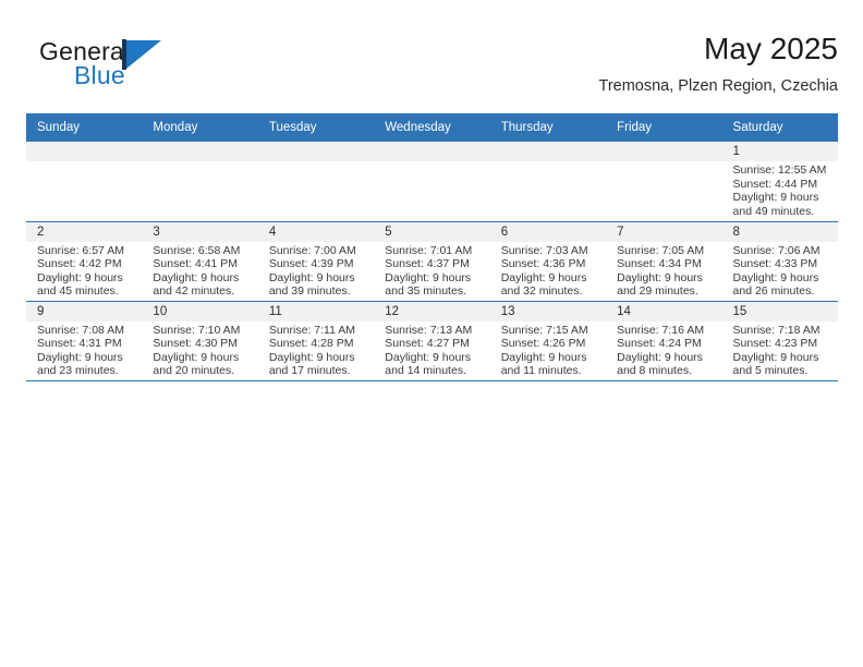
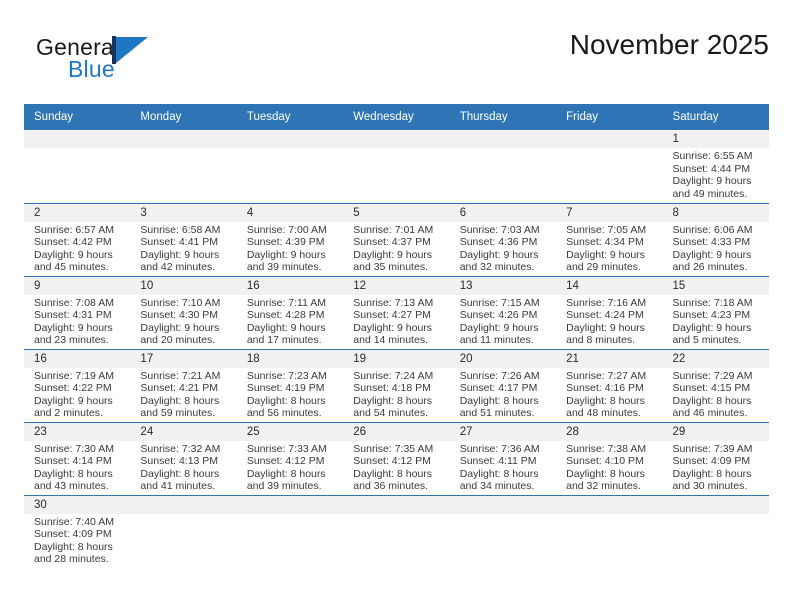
  General
  Blue
- May 2025
+ November 2025
- Tremosna, Plzen Region, Czechia
  Sunday	Monday	Tuesday	Wednesday	Thursday	Friday	Saturday
- 						1Sunrise: 12:55 AMSunset: 4:44 PMDaylight: 9 hoursand 49 minutes.
+ 						1Sunrise: 6:55 AMSunset: 4:44 PMDaylight: 9 hoursand 49 minutes.
- 2Sunrise: 6:57 AMSunset: 4:42 PMDaylight: 9 hoursand 45 minutes.	3Sunrise: 6:58 AMSunset: 4:41 PMDaylight: 9 hoursand 42 minutes.	4Sunrise: 7:00 AMSunset: 4:39 PMDaylight: 9 hoursand 39 minutes.	5Sunrise: 7:01 AMSunset: 4:37 PMDaylight: 9 hoursand 35 minutes.	6Sunrise: 7:03 AMSunset: 4:36 PMDaylight: 9 hoursand 32 minutes.	7Sunrise: 7:05 AMSunset: 4:34 PMDaylight: 9 hoursand 29 minutes.	8Sunrise: 7:06 AMSunset: 4:33 PMDaylight: 9 hoursand 26 minutes.
+ 2Sunrise: 6:57 AMSunset: 4:42 PMDaylight: 9 hoursand 45 minutes.	3Sunrise: 6:58 AMSunset: 4:41 PMDaylight: 9 hoursand 42 minutes.	4Sunrise: 7:00 AMSunset: 4:39 PMDaylight: 9 hoursand 39 minutes.	5Sunrise: 7:01 AMSunset: 4:37 PMDaylight: 9 hoursand 35 minutes.	6Sunrise: 7:03 AMSunset: 4:36 PMDaylight: 9 hoursand 32 minutes.	7Sunrise: 7:05 AMSunset: 4:34 PMDaylight: 9 hoursand 29 minutes.	8Sunrise: 6:06 AMSunset: 4:33 PMDaylight: 9 hoursand 26 minutes.
- 9Sunrise: 7:08 AMSunset: 4:31 PMDaylight: 9 hoursand 23 minutes.	10Sunrise: 7:10 AMSunset: 4:30 PMDaylight: 9 hoursand 20 minutes.	11Sunrise: 7:11 AMSunset: 4:28 PMDaylight: 9 hoursand 17 minutes.	12Sunrise: 7:13 AMSunset: 4:27 PMDaylight: 9 hoursand 14 minutes.	13Sunrise: 7:15 AMSunset: 4:26 PMDaylight: 9 hoursand 11 minutes.	14Sunrise: 7:16 AMSunset: 4:24 PMDaylight: 9 hoursand 8 minutes.	15Sunrise: 7:18 AMSunset: 4:23 PMDaylight: 9 hoursand 5 minutes.
+ 9Sunrise: 7:08 AMSunset: 4:31 PMDaylight: 9 hoursand 23 minutes.	10Sunrise: 7:10 AMSunset: 4:30 PMDaylight: 9 hoursand 20 minutes.	16Sunrise: 7:11 AMSunset: 4:28 PMDaylight: 9 hoursand 17 minutes.	12Sunrise: 7:13 AMSunset: 4:27 PMDaylight: 9 hoursand 14 minutes.	13Sunrise: 7:15 AMSunset: 4:26 PMDaylight: 9 hoursand 11 minutes.	14Sunrise: 7:16 AMSunset: 4:24 PMDaylight: 9 hoursand 8 minutes.	15Sunrise: 7:18 AMSunset: 4:23 PMDaylight: 9 hoursand 5 minutes.
+ 16Sunrise: 7:19 AMSunset: 4:22 PMDaylight: 9 hoursand 2 minutes.	17Sunrise: 7:21 AMSunset: 4:21 PMDaylight: 8 hoursand 59 minutes.	18Sunrise: 7:23 AMSunset: 4:19 PMDaylight: 8 hoursand 56 minutes.	19Sunrise: 7:24 AMSunset: 4:18 PMDaylight: 8 hoursand 54 minutes.	20Sunrise: 7:26 AMSunset: 4:17 PMDaylight: 8 hoursand 51 minutes.	21Sunrise: 7:27 AMSunset: 4:16 PMDaylight: 8 hoursand 48 minutes.	22Sunrise: 7:29 AMSunset: 4:15 PMDaylight: 8 hoursand 46 minutes.
+ 23Sunrise: 7:30 AMSunset: 4:14 PMDaylight: 8 hoursand 43 minutes.	24Sunrise: 7:32 AMSunset: 4:13 PMDaylight: 8 hoursand 41 minutes.	25Sunrise: 7:33 AMSunset: 4:12 PMDaylight: 8 hoursand 39 minutes.	26Sunrise: 7:35 AMSunset: 4:12 PMDaylight: 8 hoursand 36 minutes.	27Sunrise: 7:36 AMSunset: 4:11 PMDaylight: 8 hoursand 34 minutes.	28Sunrise: 7:38 AMSunset: 4:10 PMDaylight: 8 hoursand 32 minutes.	29Sunrise: 7:39 AMSunset: 4:09 PMDaylight: 8 hoursand 30 minutes.
+ 30Sunrise: 7:40 AMSunset: 4:09 PMDaylight: 8 hoursand 28 minutes.
